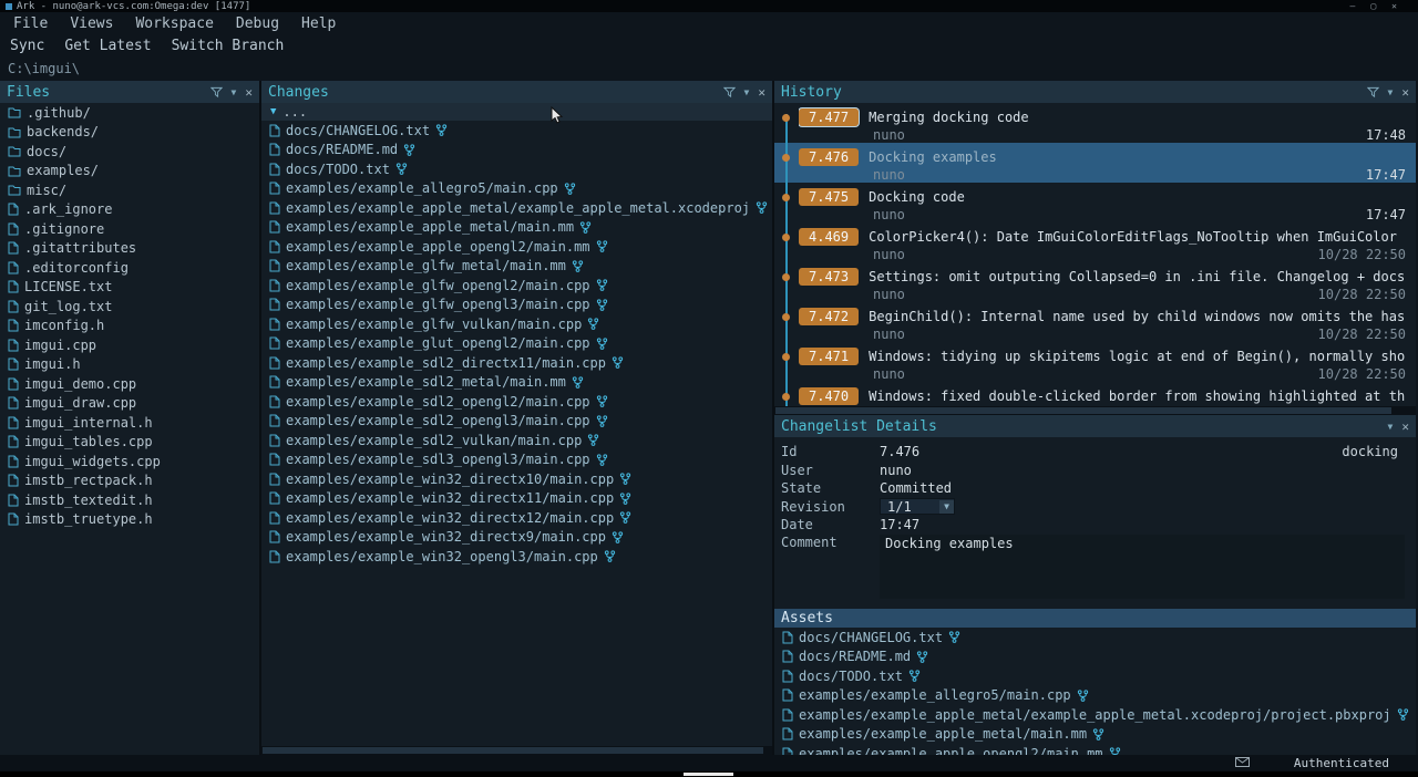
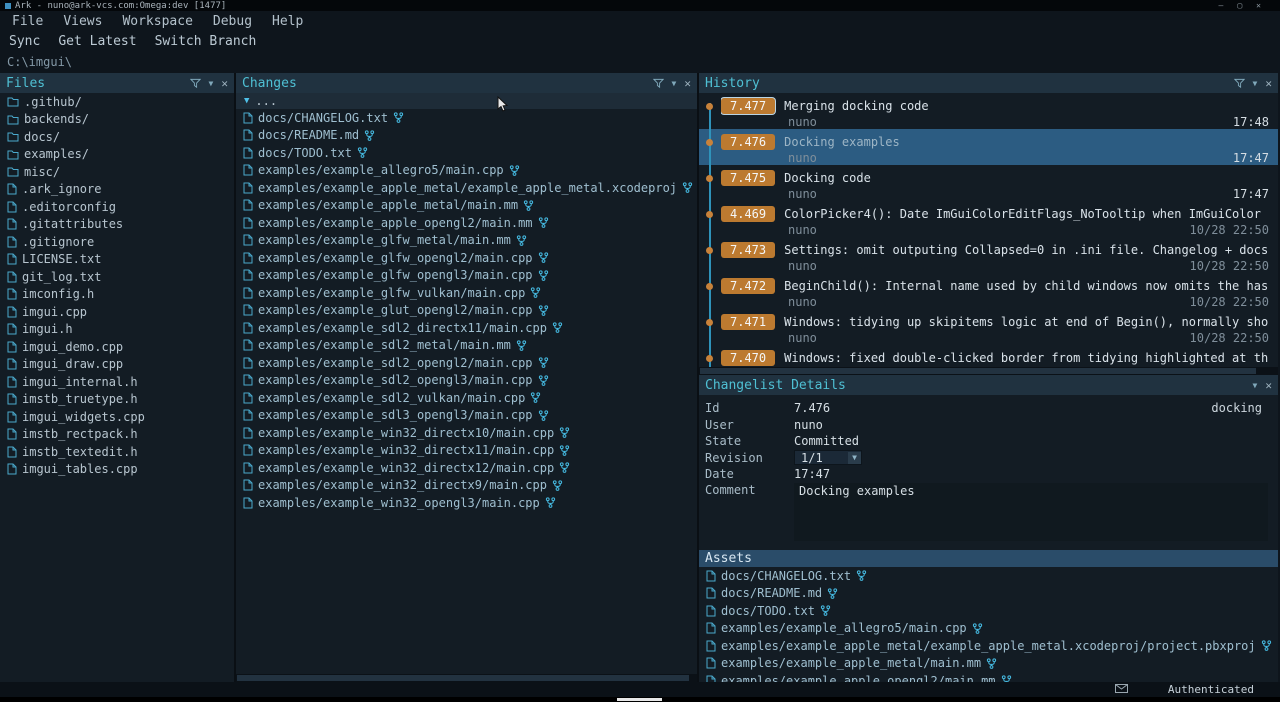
  Ark - nuno@ark-vcs.com:Omega:dev [1477]
  —
  ▢
  ✕
  File
  Views
  Workspace
  Debug
  Help
  Sync
  Get Latest
  Switch Branch
  C:\imgui\
  Files
  ▼
  ✕
  .github/
  backends/
  docs/
  examples/
  misc/
  .ark_ignore
- .gitignore
+ .editorconfig
  .gitattributes
- .editorconfig
+ .gitignore
  LICENSE.txt
  git_log.txt
  imconfig.h
  imgui.cpp
  imgui.h
  imgui_demo.cpp
  imgui_draw.cpp
  imgui_internal.h
- imgui_tables.cpp
+ imstb_truetype.h
  imgui_widgets.cpp
  imstb_rectpack.h
  imstb_textedit.h
- imstb_truetype.h
+ imgui_tables.cpp
  Changes
  ▼
  ✕
  ▼
  ...
  docs/CHANGELOG.txt
  docs/README.md
  docs/TODO.txt
  examples/example_allegro5/main.cpp
  examples/example_apple_metal/example_apple_metal.xcodeproj
  examples/example_apple_metal/main.mm
  examples/example_apple_opengl2/main.mm
  examples/example_glfw_metal/main.mm
  examples/example_glfw_opengl2/main.cpp
  examples/example_glfw_opengl3/main.cpp
  examples/example_glfw_vulkan/main.cpp
  examples/example_glut_opengl2/main.cpp
  examples/example_sdl2_directx11/main.cpp
  examples/example_sdl2_metal/main.mm
  examples/example_sdl2_opengl2/main.cpp
  examples/example_sdl2_opengl3/main.cpp
  examples/example_sdl2_vulkan/main.cpp
  examples/example_sdl3_opengl3/main.cpp
  examples/example_win32_directx10/main.cpp
  examples/example_win32_directx11/main.cpp
  examples/example_win32_directx12/main.cpp
  examples/example_win32_directx9/main.cpp
  examples/example_win32_opengl3/main.cpp
  History
  ▼
  ✕
  7.477
  Merging docking code
  nuno
  17:48
  7.476
  Docking examples
  nuno
  17:47
  7.475
  Docking code
  nuno
  17:47
  4.469
  ColorPicker4(): Date ImGuiColorEditFlags_NoTooltip when ImGuiColor
  nuno
  10/28 22:50
  7.473
  Settings: omit outputing Collapsed=0 in .ini file. Changelog + docs
  nuno
  10/28 22:50
  7.472
  BeginChild(): Internal name used by child windows now omits the has
  nuno
  10/28 22:50
  7.471
  Windows: tidying up skipitems logic at end of Begin(), normally sho
  nuno
  10/28 22:50
  7.470
- Windows: fixed double-clicked border from showing highlighted at th
+ Windows: fixed double-clicked border from tidying highlighted at th
  Changelist Details
  ▼
  ✕
  Id
  7.476
  docking
  User
  nuno
  State
  Committed
  Revision
  1/1
  ▼
  Date
  17:47
  Comment
  Docking examples
  Assets
  docs/CHANGELOG.txt
  docs/README.md
  docs/TODO.txt
  examples/example_allegro5/main.cpp
  examples/example_apple_metal/example_apple_metal.xcodeproj/project.pbxproj
  examples/example_apple_metal/main.mm
  examples/example_apple_opengl2/main.mm
  Authenticated
